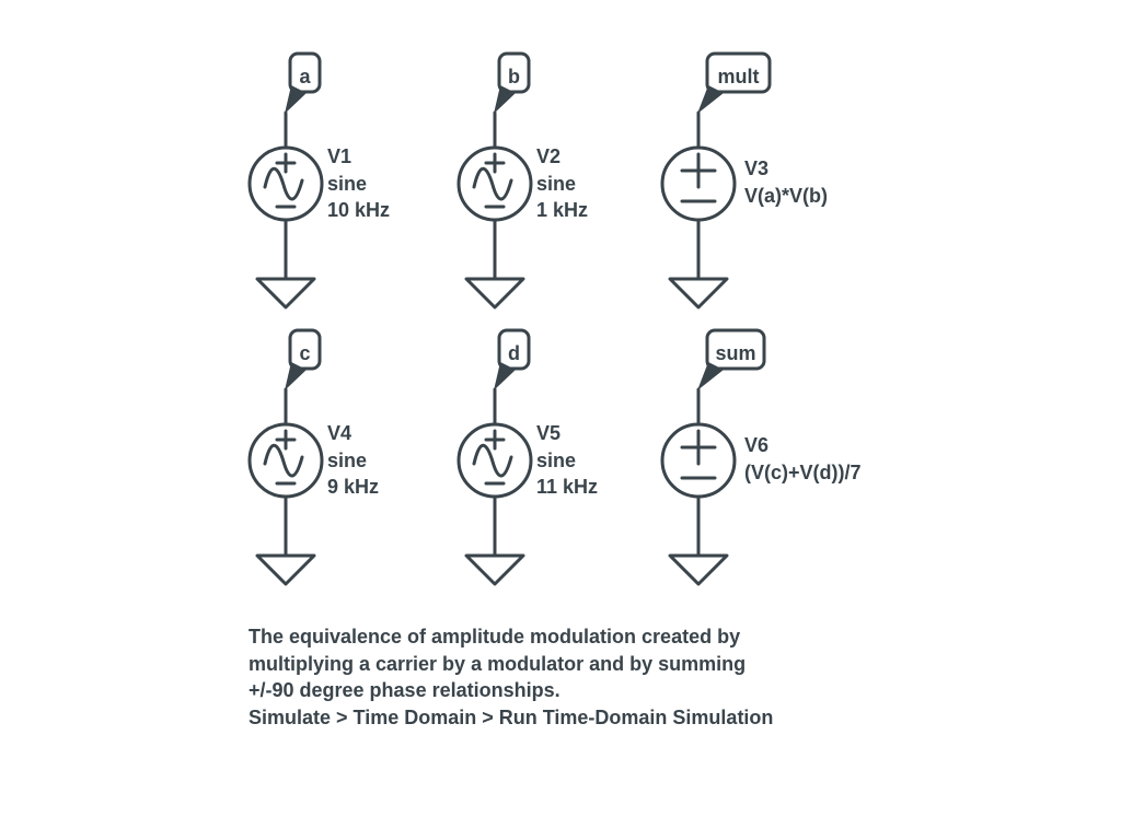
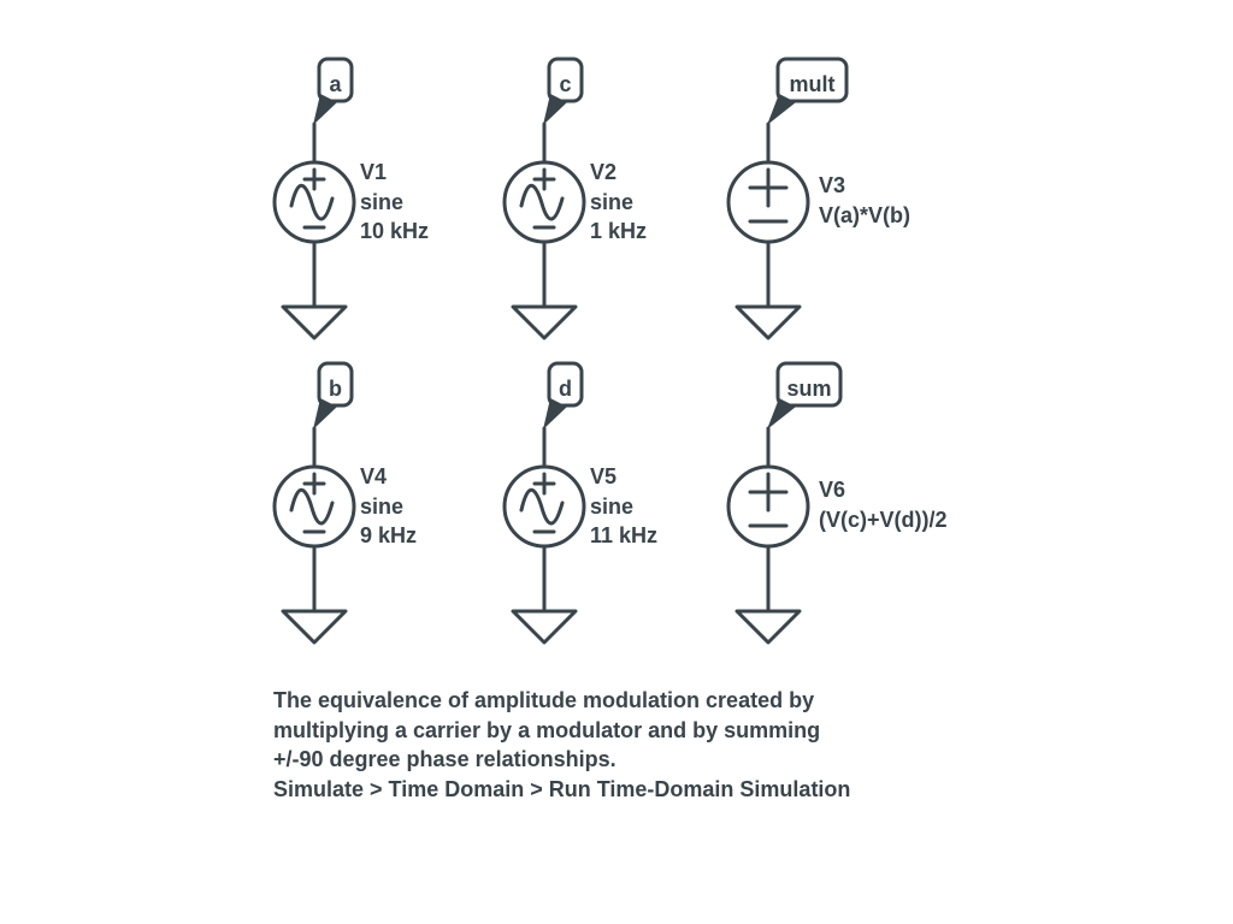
  a
  V1
  sine
  10 kHz
- b
+ c
  V2
  sine
  1 kHz
  mult
  V3
  V(a)*V(b)
- c
+ b
  V4
  sine
  9 kHz
  d
  V5
  sine
  11 kHz
  sum
  V6
- (V(c)+V(d))/7
+ (V(c)+V(d))/2
  The equivalence of amplitude modulation created by
  multiplying a carrier by a modulator and by summing
  +/-90 degree phase relationships.
  Simulate > Time Domain > Run Time-Domain Simulation
